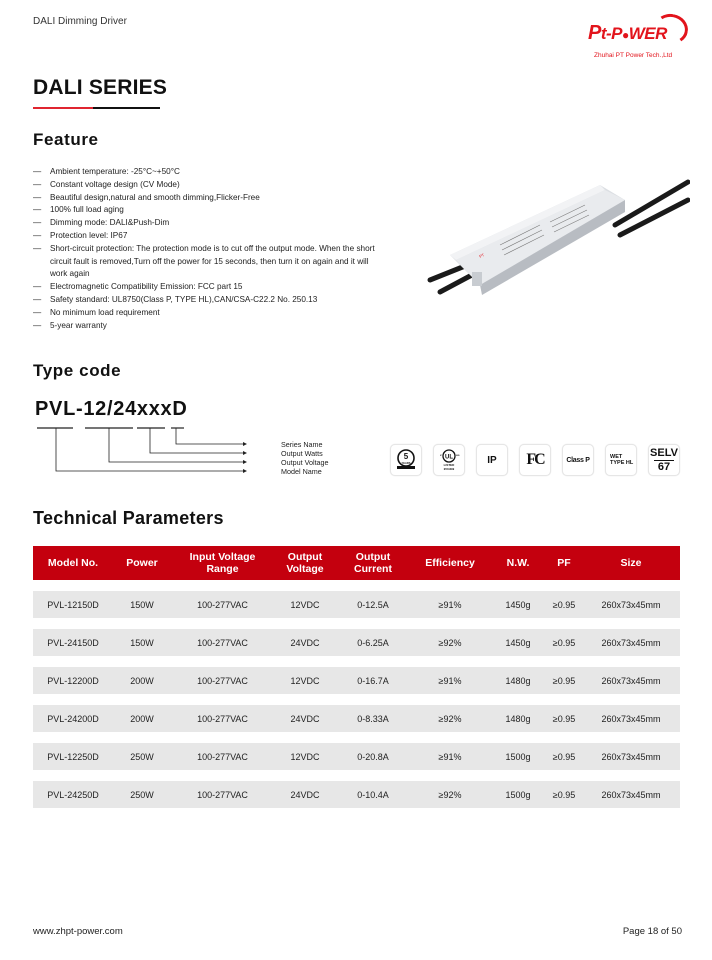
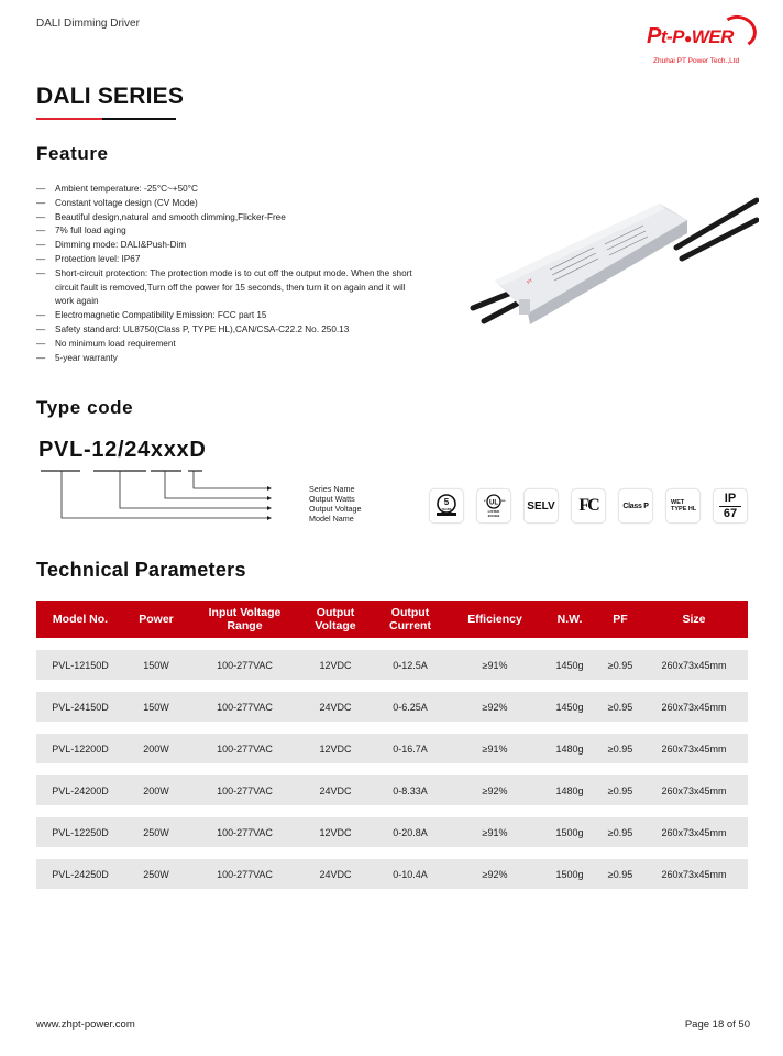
  DALI Dimming Driver
  Pt-P●WER
  DALI SERIES
  Feature
  —
  Ambient temperature: -25°C~+50°C
  —
  Constant voltage design (CV Mode)
  —
  Beautiful design,natural and smooth dimming,Flicker-Free
  —
- 100% full load aging
+ 7% full load aging
  —
  Dimming mode: DALI&Push-Dim
  —
  Protection level: IP67
  —
  Short-circuit protection: The protection mode is to cut off the output mode. When the short circuit fault is removed,Turn off the power for 15 seconds, then turn it on again and it will work again
  —
  Electromagnetic Compatibility Emission: FCC part 15
  —
  Safety standard: UL8750(Class P, TYPE HL),CAN/CSA-C22.2 No. 250.13
  —
  No minimum load requirement
  —
  5-year warranty
  Type code
  PVL-12/24xxxD
  Series Name
  Output Watts
  Output Voltage
  Model Name
  5
- IP
+ SELV
  FC
- SELV
+ IP
  67
  Technical Parameters
  Model No.
  Power
  Input Voltage
  Range
  Output
  Voltage
  Output
  Current
  Efficiency
  N.W.
  PF
  Size
  PVL-12150D
  150W
  100-277VAC
  12VDC
  0-12.5A
  ≥91%
  1450g
  ≥0.95
  260x73x45mm
  PVL-24150D
  150W
  100-277VAC
  24VDC
  0-6.25A
  ≥92%
  1450g
  ≥0.95
  260x73x45mm
  PVL-12200D
  200W
  100-277VAC
  12VDC
  0-16.7A
  ≥91%
  1480g
  ≥0.95
  260x73x45mm
  PVL-24200D
  200W
  100-277VAC
  24VDC
  0-8.33A
  ≥92%
  1480g
  ≥0.95
  260x73x45mm
  PVL-12250D
  250W
  100-277VAC
  12VDC
  0-20.8A
  ≥91%
  1500g
  ≥0.95
  260x73x45mm
  PVL-24250D
  250W
  100-277VAC
  24VDC
  0-10.4A
  ≥92%
  1500g
  ≥0.95
  260x73x45mm
  www.zhpt-power.com
  Page 18 of 50
